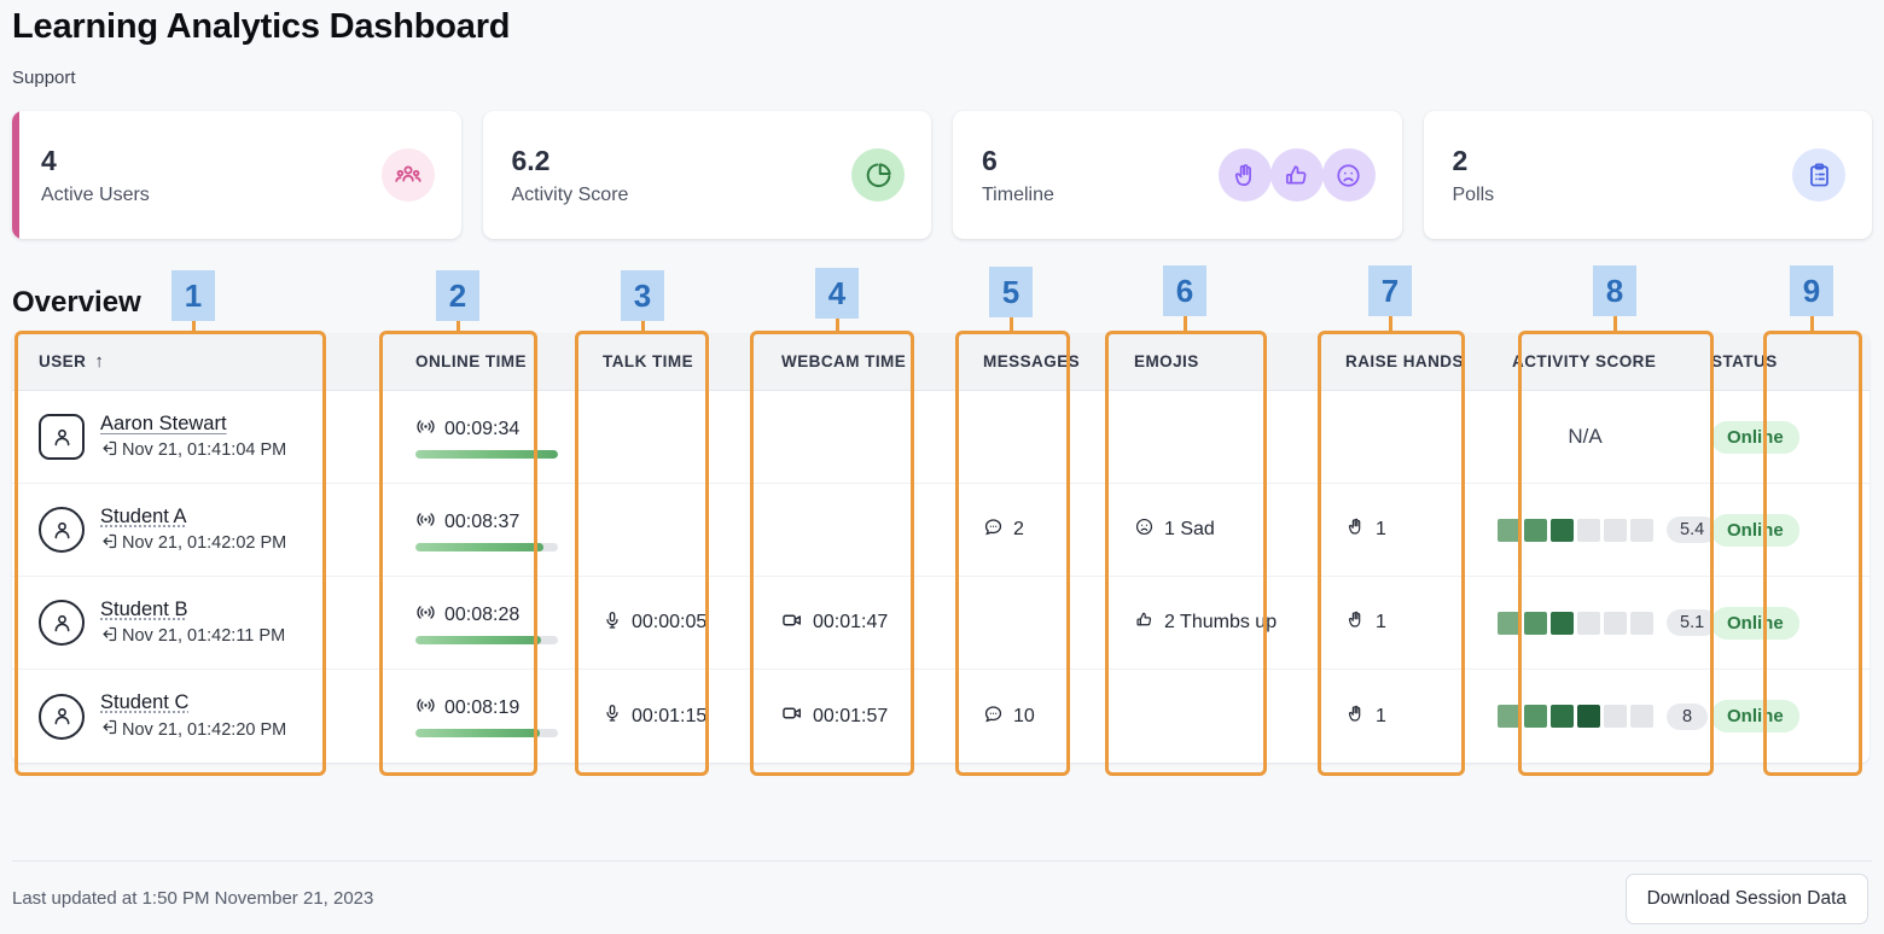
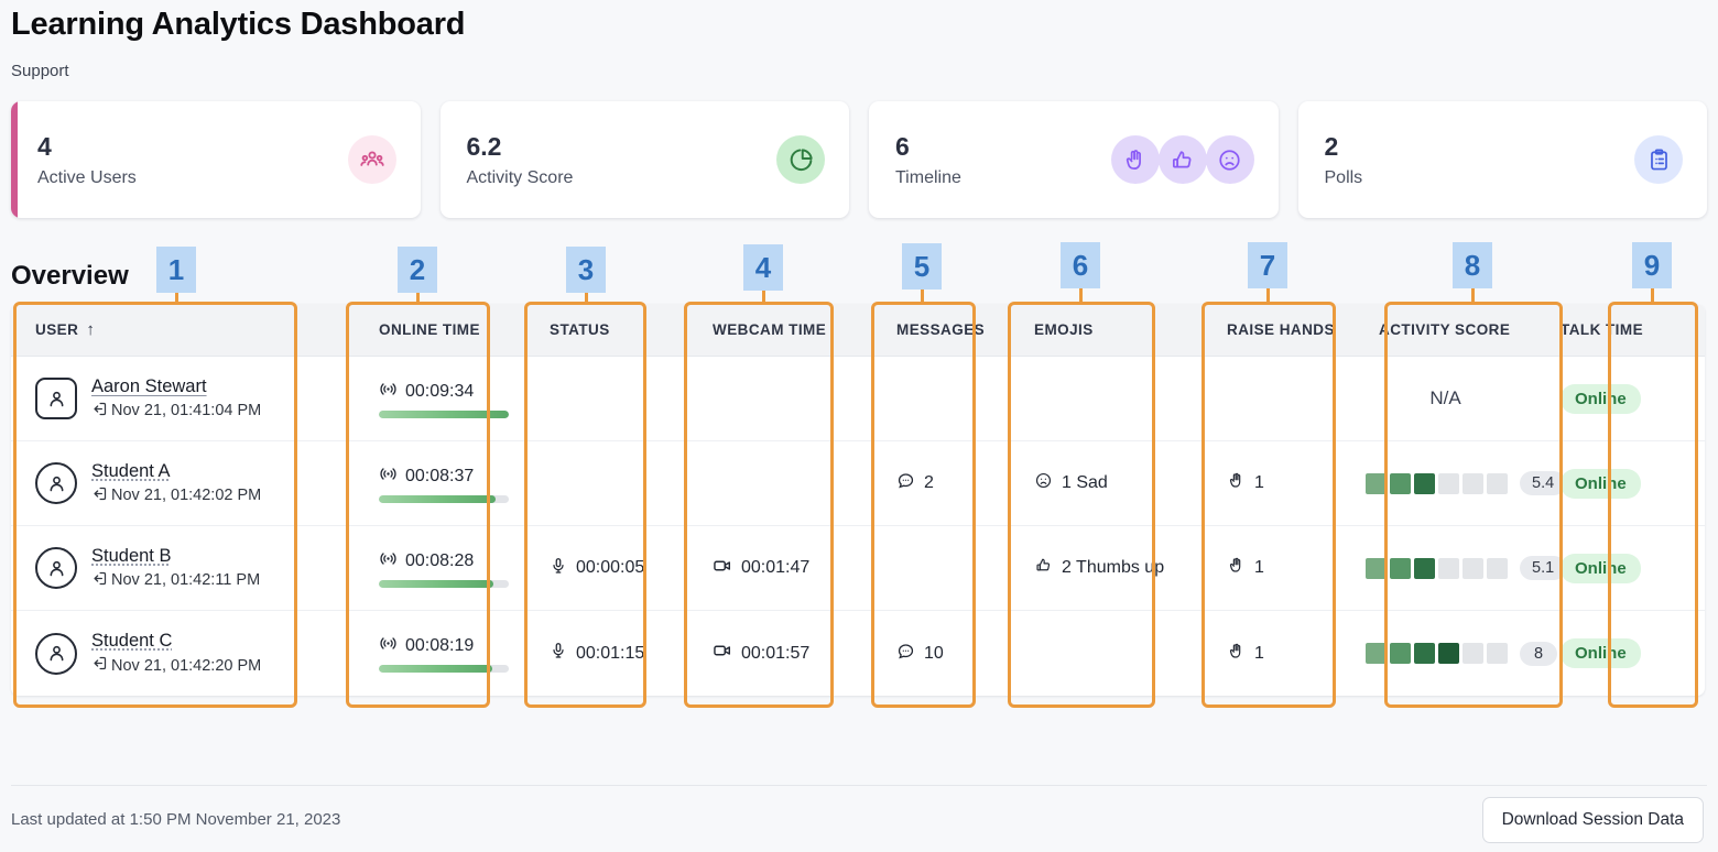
  Learning Analytics Dashboard
  Support
  4
  Active Users
  6.2
  Activity Score
  6
  Timeline
  2
  Polls
  Overview
  USER
  ↑
  ONLINE TIME
- TALK TIME
+ STATUS
  WEBCAM TIME
  MESSAGES
  EMOJIS
  RAISE HANDS
  ACTIVITY SCORE
- STATUS
+ TALK TIME
  Aaron Stewart
  Nov 21, 01:41:04 PM
  00:09:34
  N/A
  Online
  Student A
  Nov 21, 01:42:02 PM
  00:08:37
  2
  1 Sad
  1
  5.4
  Online
  Student B
  Nov 21, 01:42:11 PM
  00:08:28
  00:00:05
  00:01:47
  2 Thumbs up
  1
  5.1
  Online
  Student C
  Nov 21, 01:42:20 PM
  00:08:19
  00:01:15
  00:01:57
  10
  1
  8
  Online
  Last updated at 1:50 PM November 21, 2023
  Download Session Data
  1
  2
  3
  4
  5
  6
  7
  8
  9
